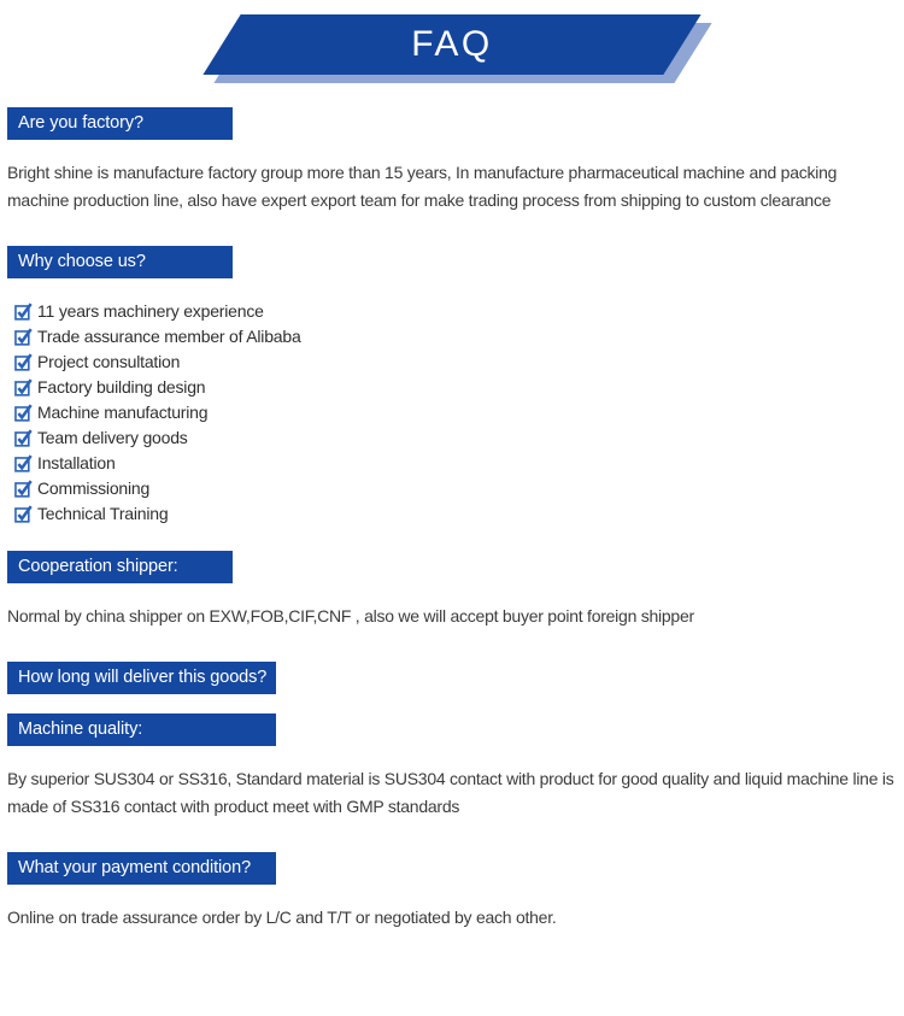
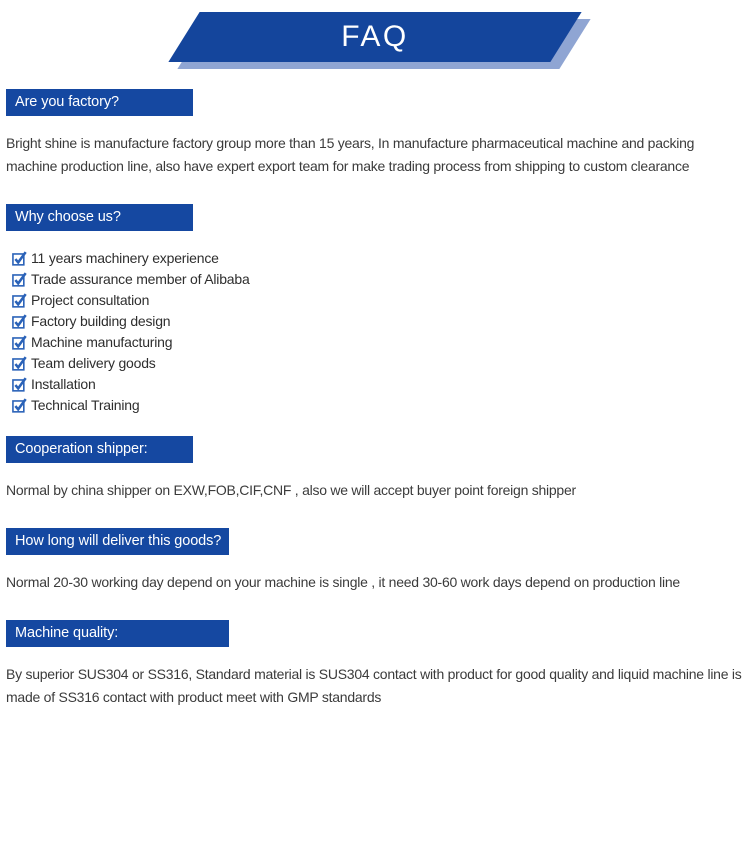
  FAQ
  Are you factory?
  Bright shine is manufacture factory group more than 15 years, In manufacture pharmaceutical machine and packing machine production line, also have expert export team for make trading process from shipping to custom clearance
  Why choose us?
  11 years machinery experience
  Trade assurance member of Alibaba
  Project consultation
  Factory building design
  Machine manufacturing
  Team delivery goods
  Installation
- Commissioning
  Technical Training
  Cooperation shipper:
  Normal by china shipper on EXW,FOB,CIF,CNF , also we will accept buyer point foreign shipper
  How long will deliver this goods?
+ Normal 20-30 working day depend on your machine is single , it need 30-60 work days depend on production line
  Machine quality:
  By superior SUS304 or SS316, Standard material is SUS304 contact with product for good quality and liquid machine line is made of SS316 contact with product meet with GMP standards
- What your payment condition?
- Online on trade assurance order by L/C and T/T or negotiated by each other.
